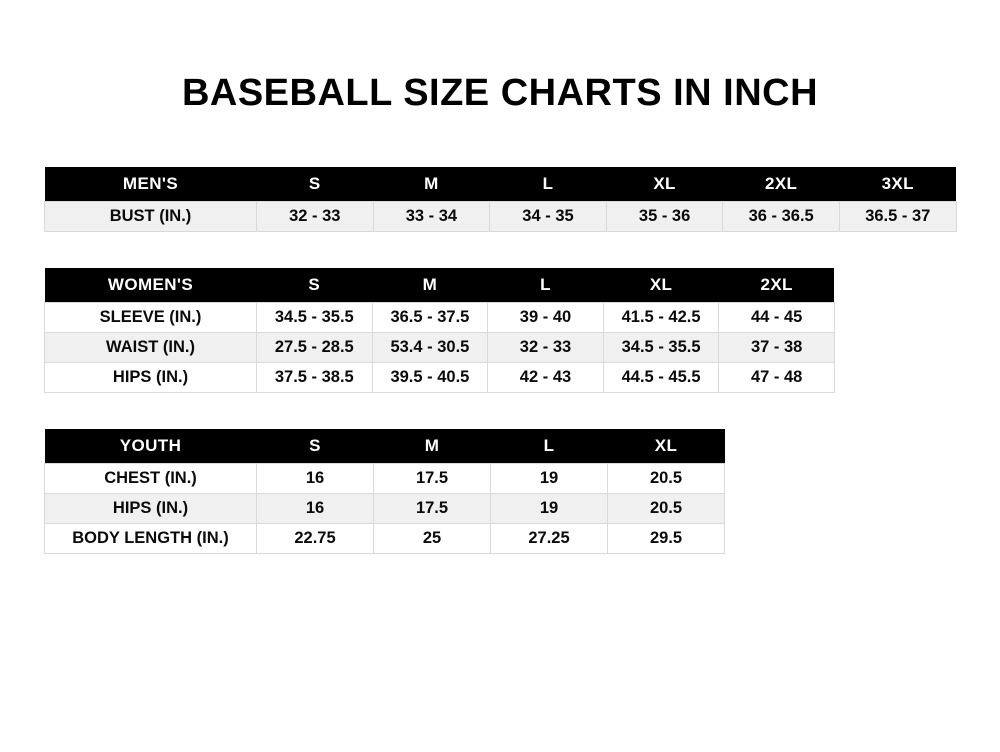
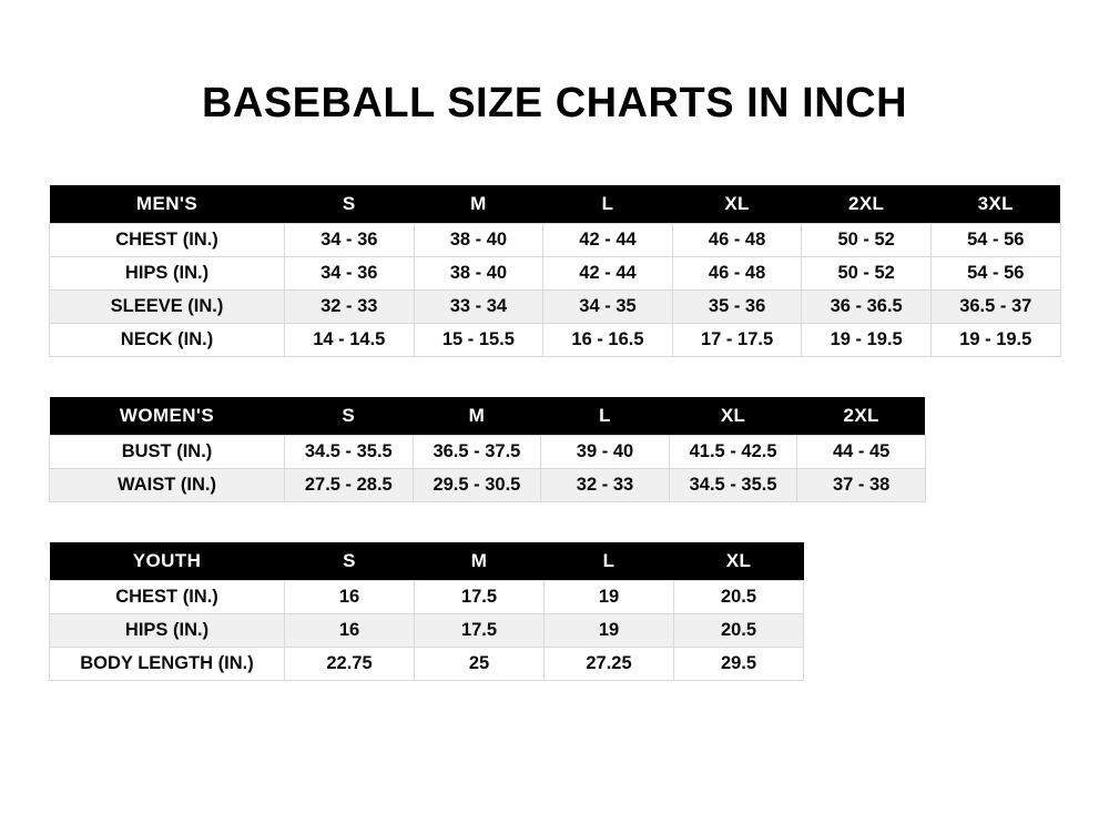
  BASEBALL SIZE CHARTS IN INCH
  MEN'S	S	M	L	XL	2XL	3XL
+ CHEST (IN.)	34 - 36	38 - 40	42 - 44	46 - 48	50 - 52	54 - 56
+ HIPS (IN.)	34 - 36	38 - 40	42 - 44	46 - 48	50 - 52	54 - 56
- BUST (IN.)	32 - 33	33 - 34	34 - 35	35 - 36	36 - 36.5	36.5 - 37
+ SLEEVE (IN.)	32 - 33	33 - 34	34 - 35	35 - 36	36 - 36.5	36.5 - 37
+ NECK (IN.)	14 - 14.5	15 - 15.5	16 - 16.5	17 - 17.5	19 - 19.5	19 - 19.5
  WOMEN'S	S	M	L	XL	2XL
- SLEEVE (IN.)	34.5 - 35.5	36.5 - 37.5	39 - 40	41.5 - 42.5	44 - 45
+ BUST (IN.)	34.5 - 35.5	36.5 - 37.5	39 - 40	41.5 - 42.5	44 - 45
- WAIST (IN.)	27.5 - 28.5	53.4 - 30.5	32 - 33	34.5 - 35.5	37 - 38
+ WAIST (IN.)	27.5 - 28.5	29.5 - 30.5	32 - 33	34.5 - 35.5	37 - 38
- HIPS (IN.)	37.5 - 38.5	39.5 - 40.5	42 - 43	44.5 - 45.5	47 - 48
  YOUTH	S	M	L	XL
  CHEST (IN.)	16	17.5	19	20.5
  HIPS (IN.)	16	17.5	19	20.5
  BODY LENGTH (IN.)	22.75	25	27.25	29.5
